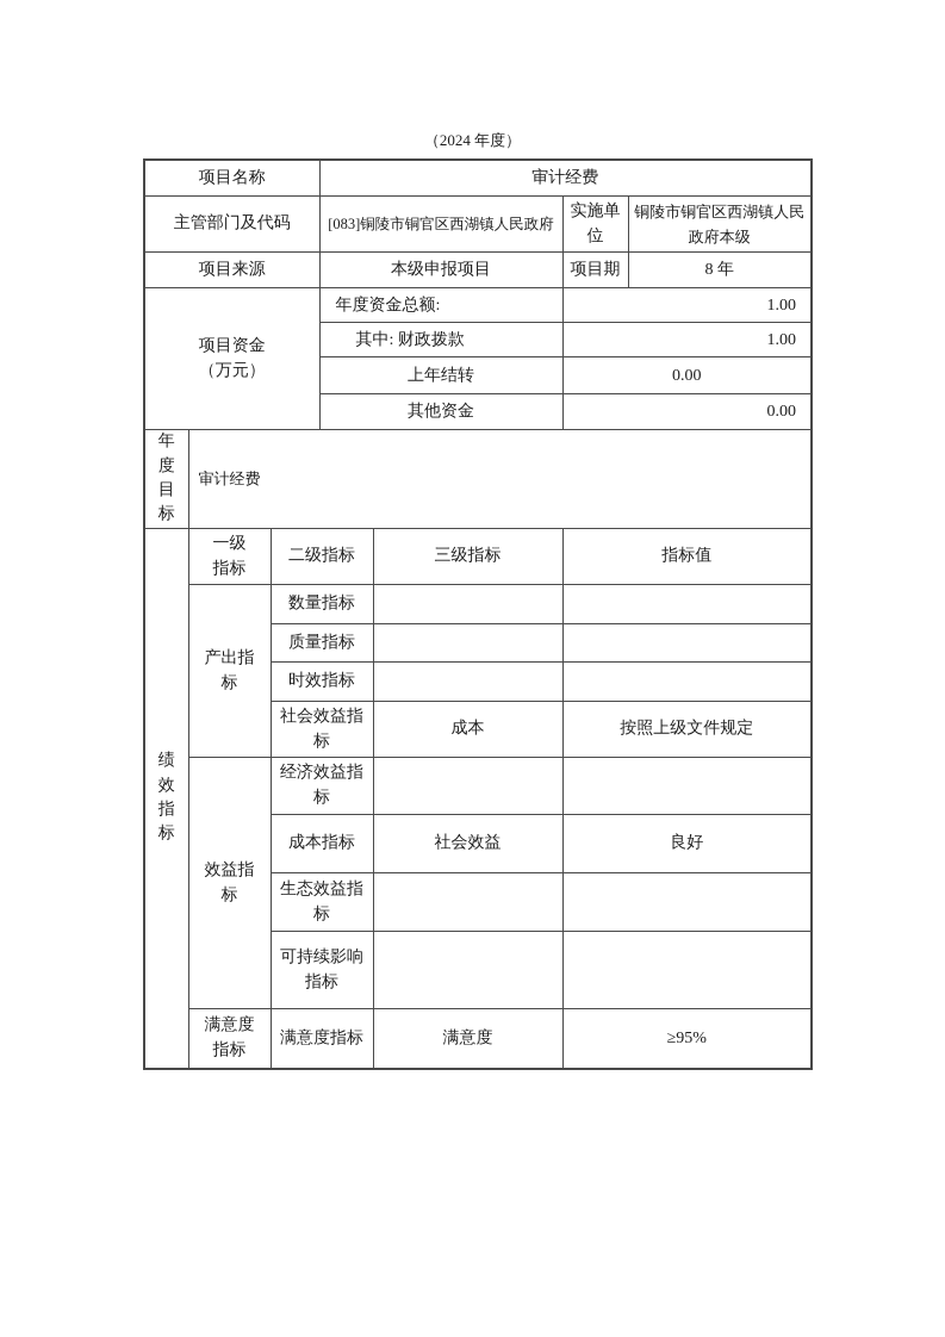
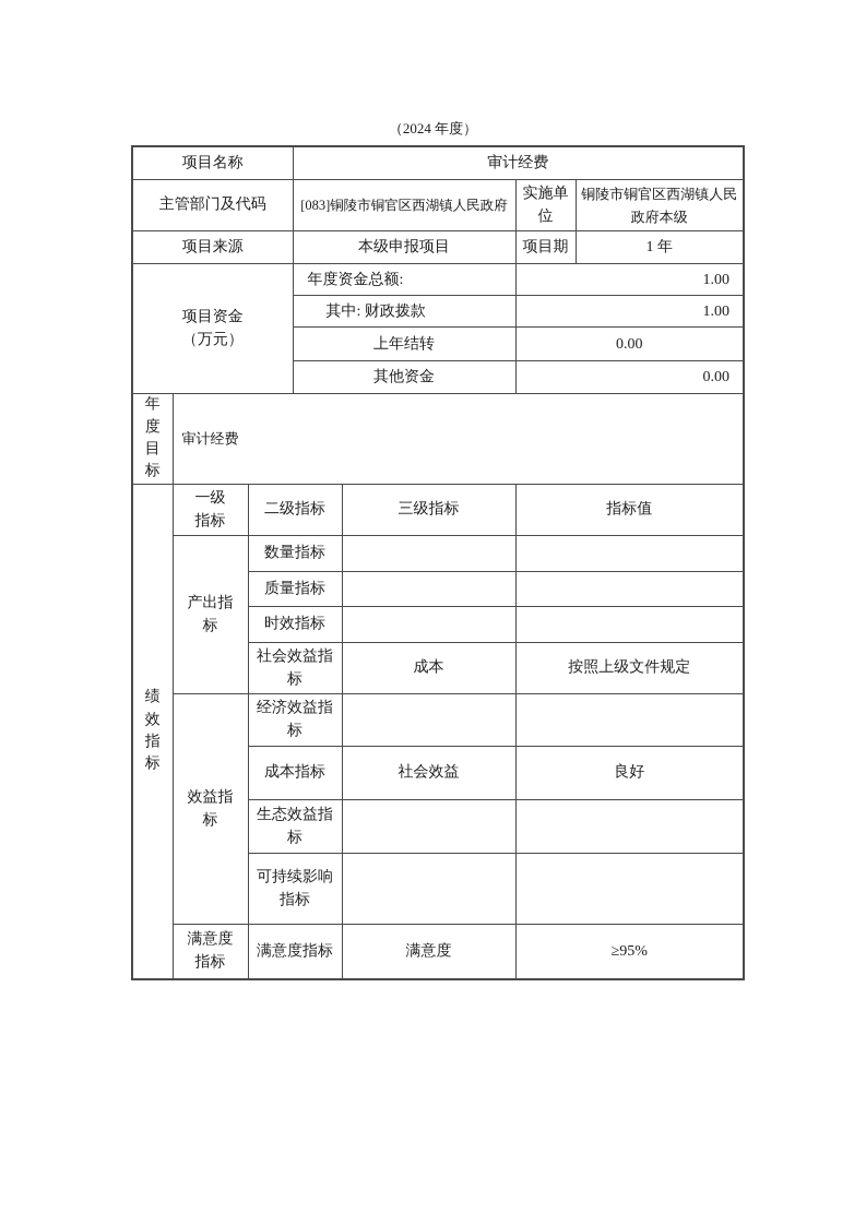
  （2024 年度）
  项目名称	审计经费
  主管部门及代码	[083]铜陵市铜官区西湖镇人民政府	实施单 位	铜陵市铜官区西湖镇人民 政府本级
- 项目来源	本级申报项目	项目期	8 年
+ 项目来源	本级申报项目	项目期	1 年
  项目资金 （万元）	年度资金总额:	1.00
  其中: 财政拨款	1.00
  上年结转	0.00
  其他资金	0.00
  年 度 目 标	审计经费
  绩 效 指 标	一级 指标	二级指标	三级指标	指标值
  产出指 标	数量指标
  质量指标
  时效指标
  社会效益指 标	成本	按照上级文件规定
  效益指 标	经济效益指 标
  成本指标	社会效益	良好
  生态效益指 标
  可持续影响 指标
  满意度 指标	满意度指标	满意度	≥95%
